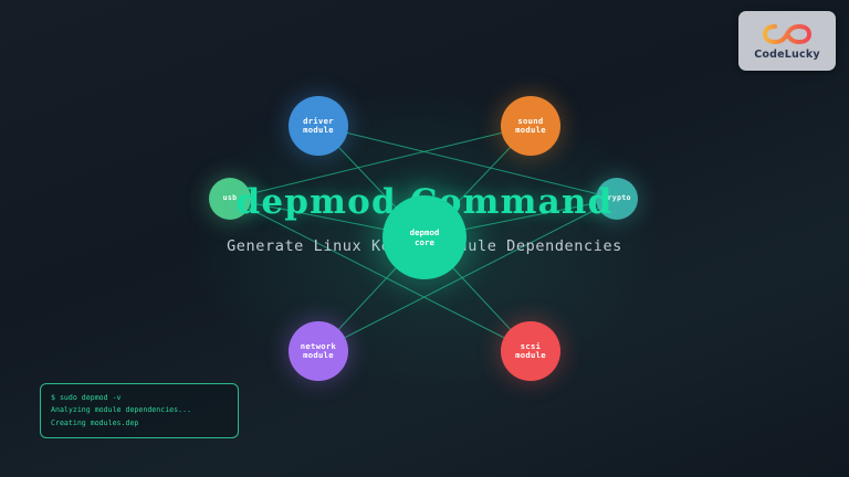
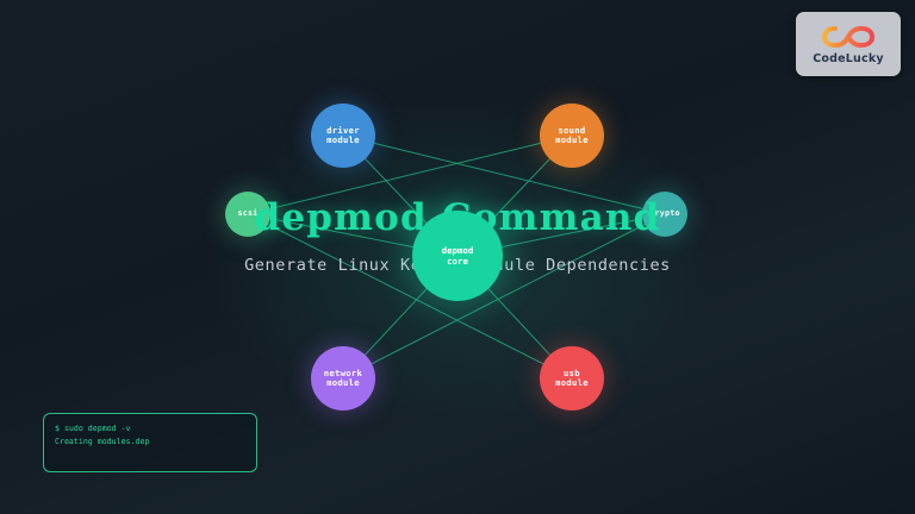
  driver
  module
  sound
  module
- usb
+ scsi
  crypto
  network
  module
- scsi
+ usb
  module
  depmod
  core
  depmodommand
  Generate Linux Kule Dependencies
  $ sudo depmod -v
- Analyzing module dependencies...
  Creating modules.dep
  CodeLucky
